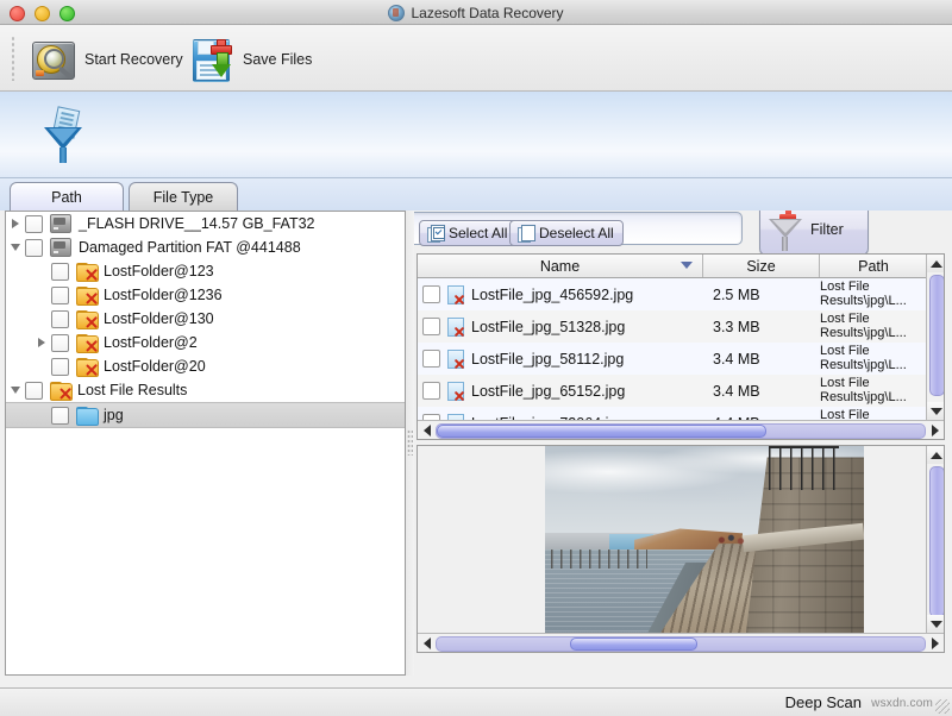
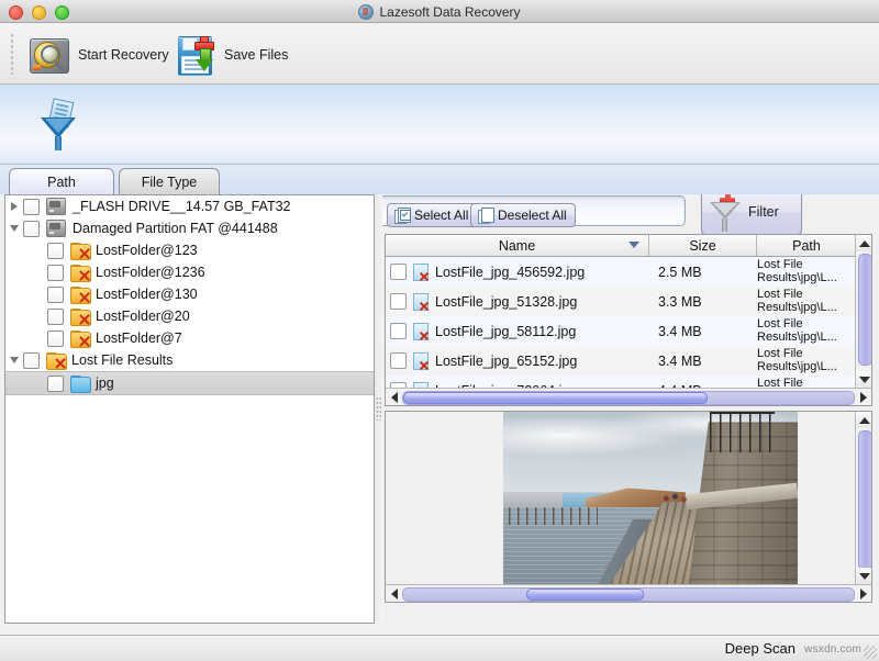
  Lazesoft Data Recovery
  Start Recovery
  Save Files
  Filter
  Path
  File Type
  _FLASH DRIVE__14.57 GB_FAT32
  Damaged Partition FAT @441488
  LostFolder@123
  LostFolder@1236
  LostFolder@130
- LostFolder@2
  LostFolder@20
+ LostFolder@7
  Lost File Results
  jpg
  Select All
  Deselect All
  Name
  Size
  Path
  LostFile_jpg_456592.jpg
  2.5 MB
  Lost File Results\jpg\L...
  LostFile_jpg_51328.jpg
  3.3 MB
  Lost File Results\jpg\L...
  LostFile_jpg_58112.jpg
  3.4 MB
  Lost File Results\jpg\L...
  LostFile_jpg_65152.jpg
  3.4 MB
  Lost File Results\jpg\L...
  Deep Scan
  wsxdn.com
